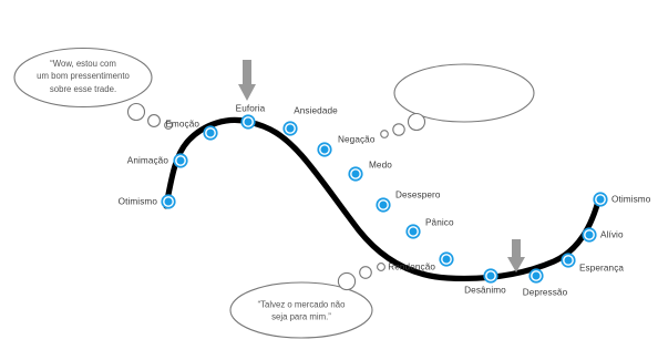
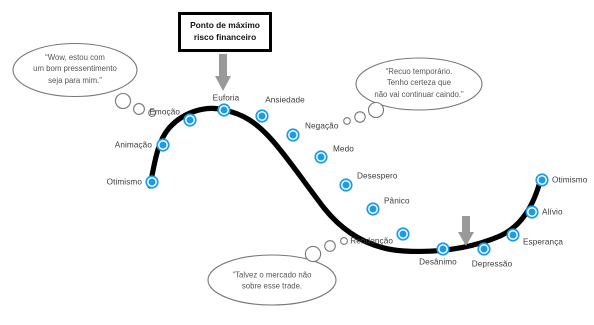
  Otimismo
  Animação
  Emoção
  Euforia
  Ansiedade
  Negação
  Medo
  Desespero
  Pânico
  Rendenção
  Desânimo
  Depressão
  Esperança
  Alívio
  Otimismo
+ Ponto de máximo
+ risco financeiro
  “Wow, estou com
  um bom pressentimento
- sobre esse trade.
+ seja para mim.”
+ “Recuo temporário.
+ Tenho certeza que
+ não vai continuar caindo.”
  “Talvez o mercado não
- seja para mim.”
+ sobre esse trade.
